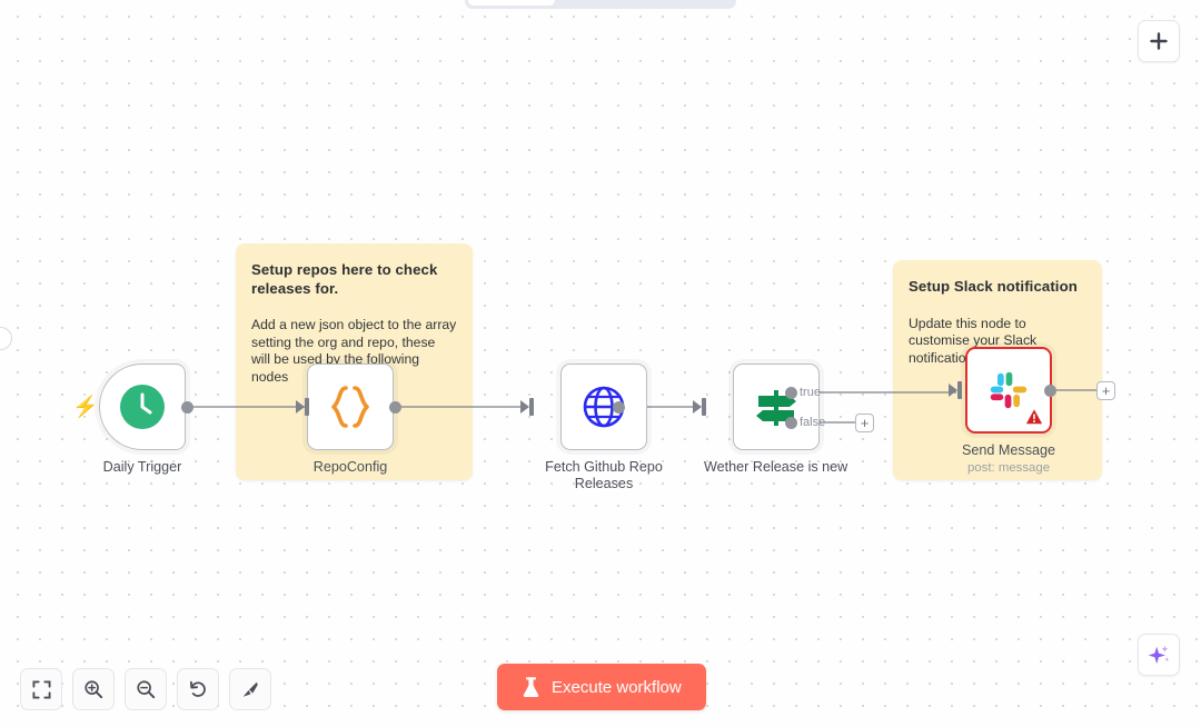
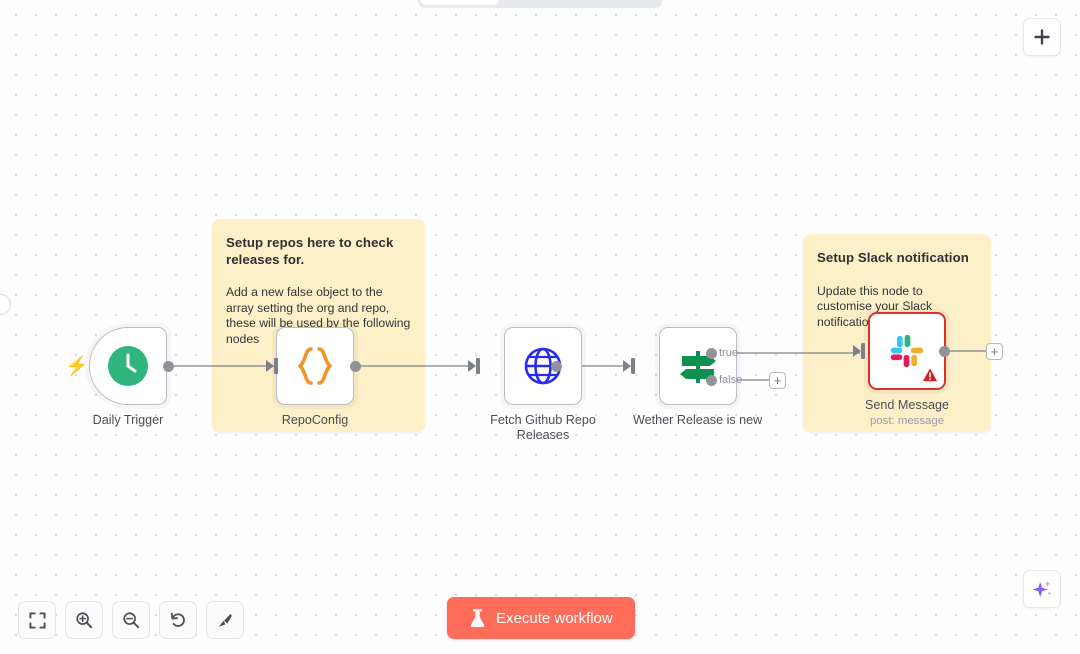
  Setup repos here to check releases for.
- Add a new json object to the array setting the org and repo, these will be used by the following nodes
+ Add a new false object to the array setting the org and repo, these will be used by the following nodes
  Setup Slack notification
  Update this node to customise your Slack notificatio
  true
  false
  +
  +
  ⚡
  Daily Trigger
  RepoConfig
  Fetch Github Repo Releases
  Wether Release is new
  Send Message
  post: message
  Execute workflow
